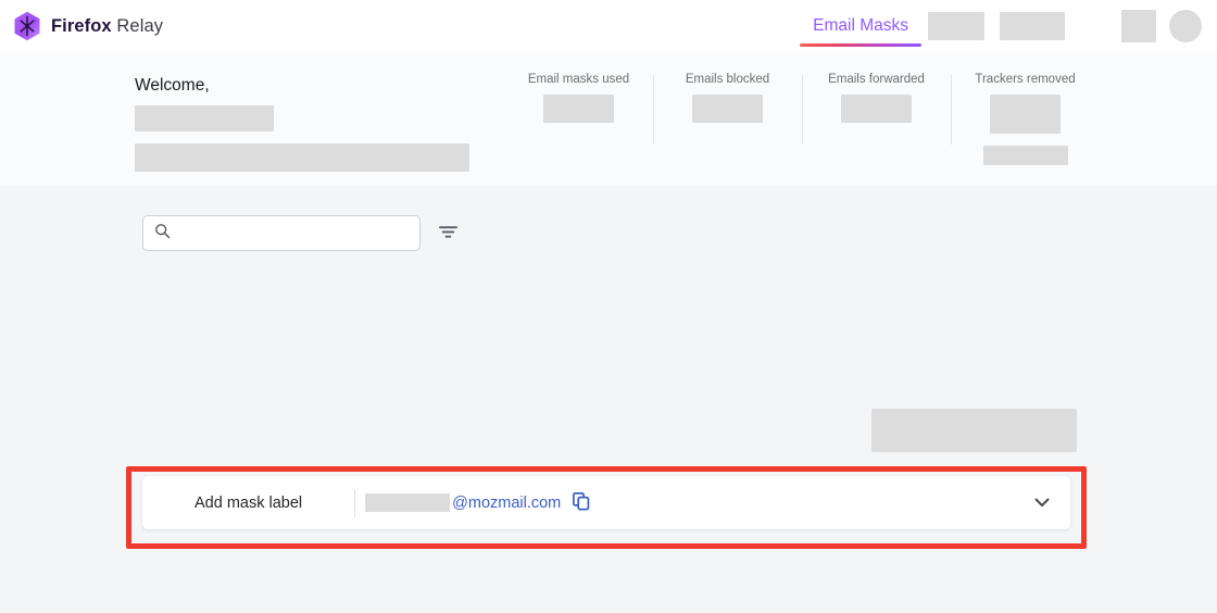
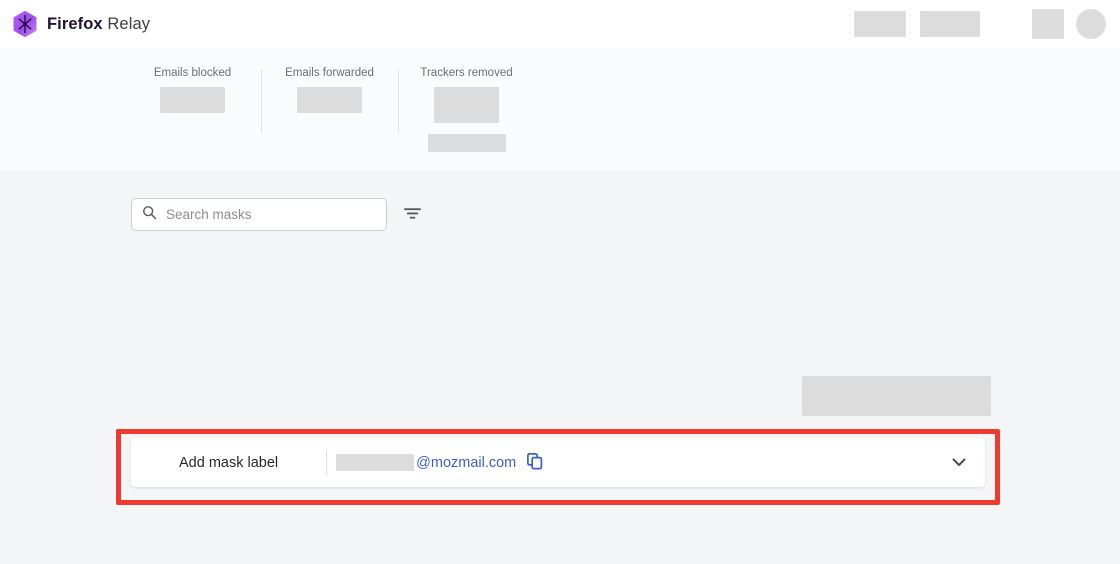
  Firefox Relay
- Email Masks
- Welcome,
- Email masks used
  Emails blocked
  Emails forwarded
  Trackers removed
+ Search masks
  Add mask label
  @mozmail.com
